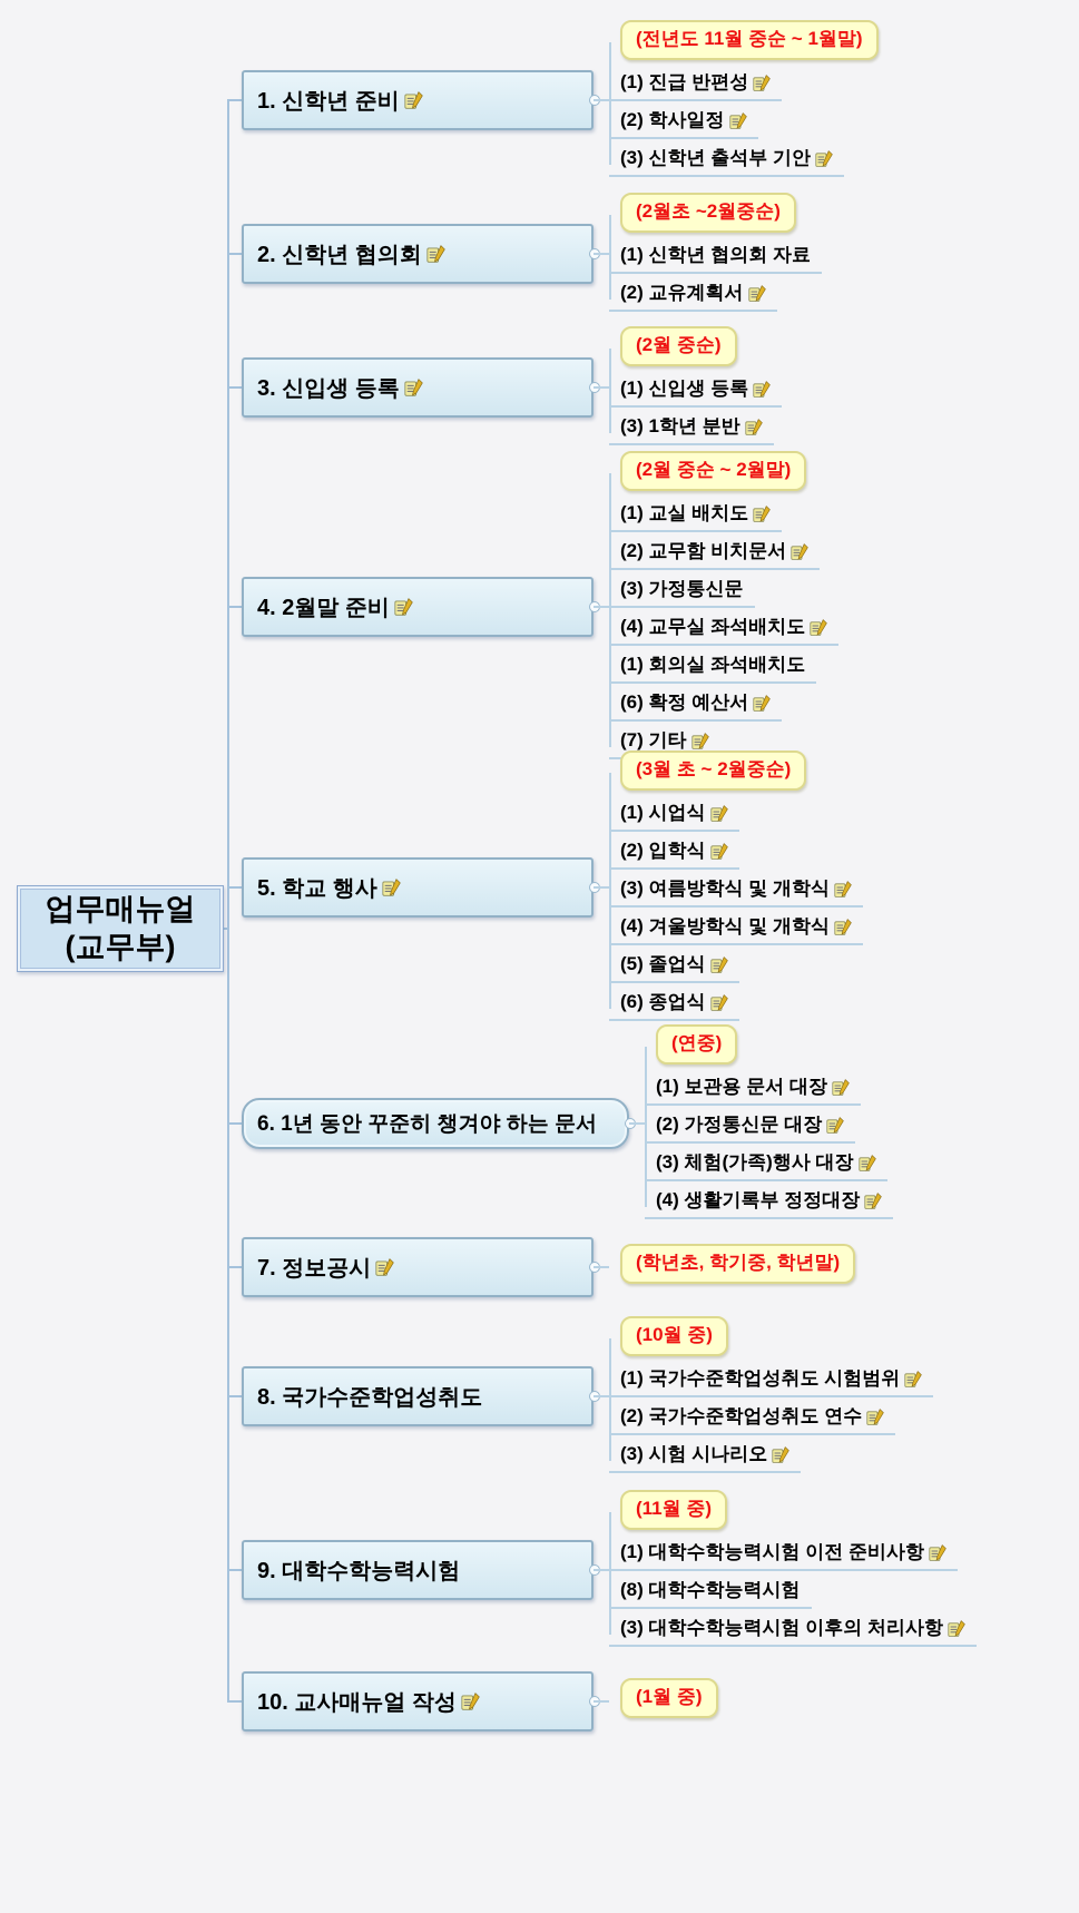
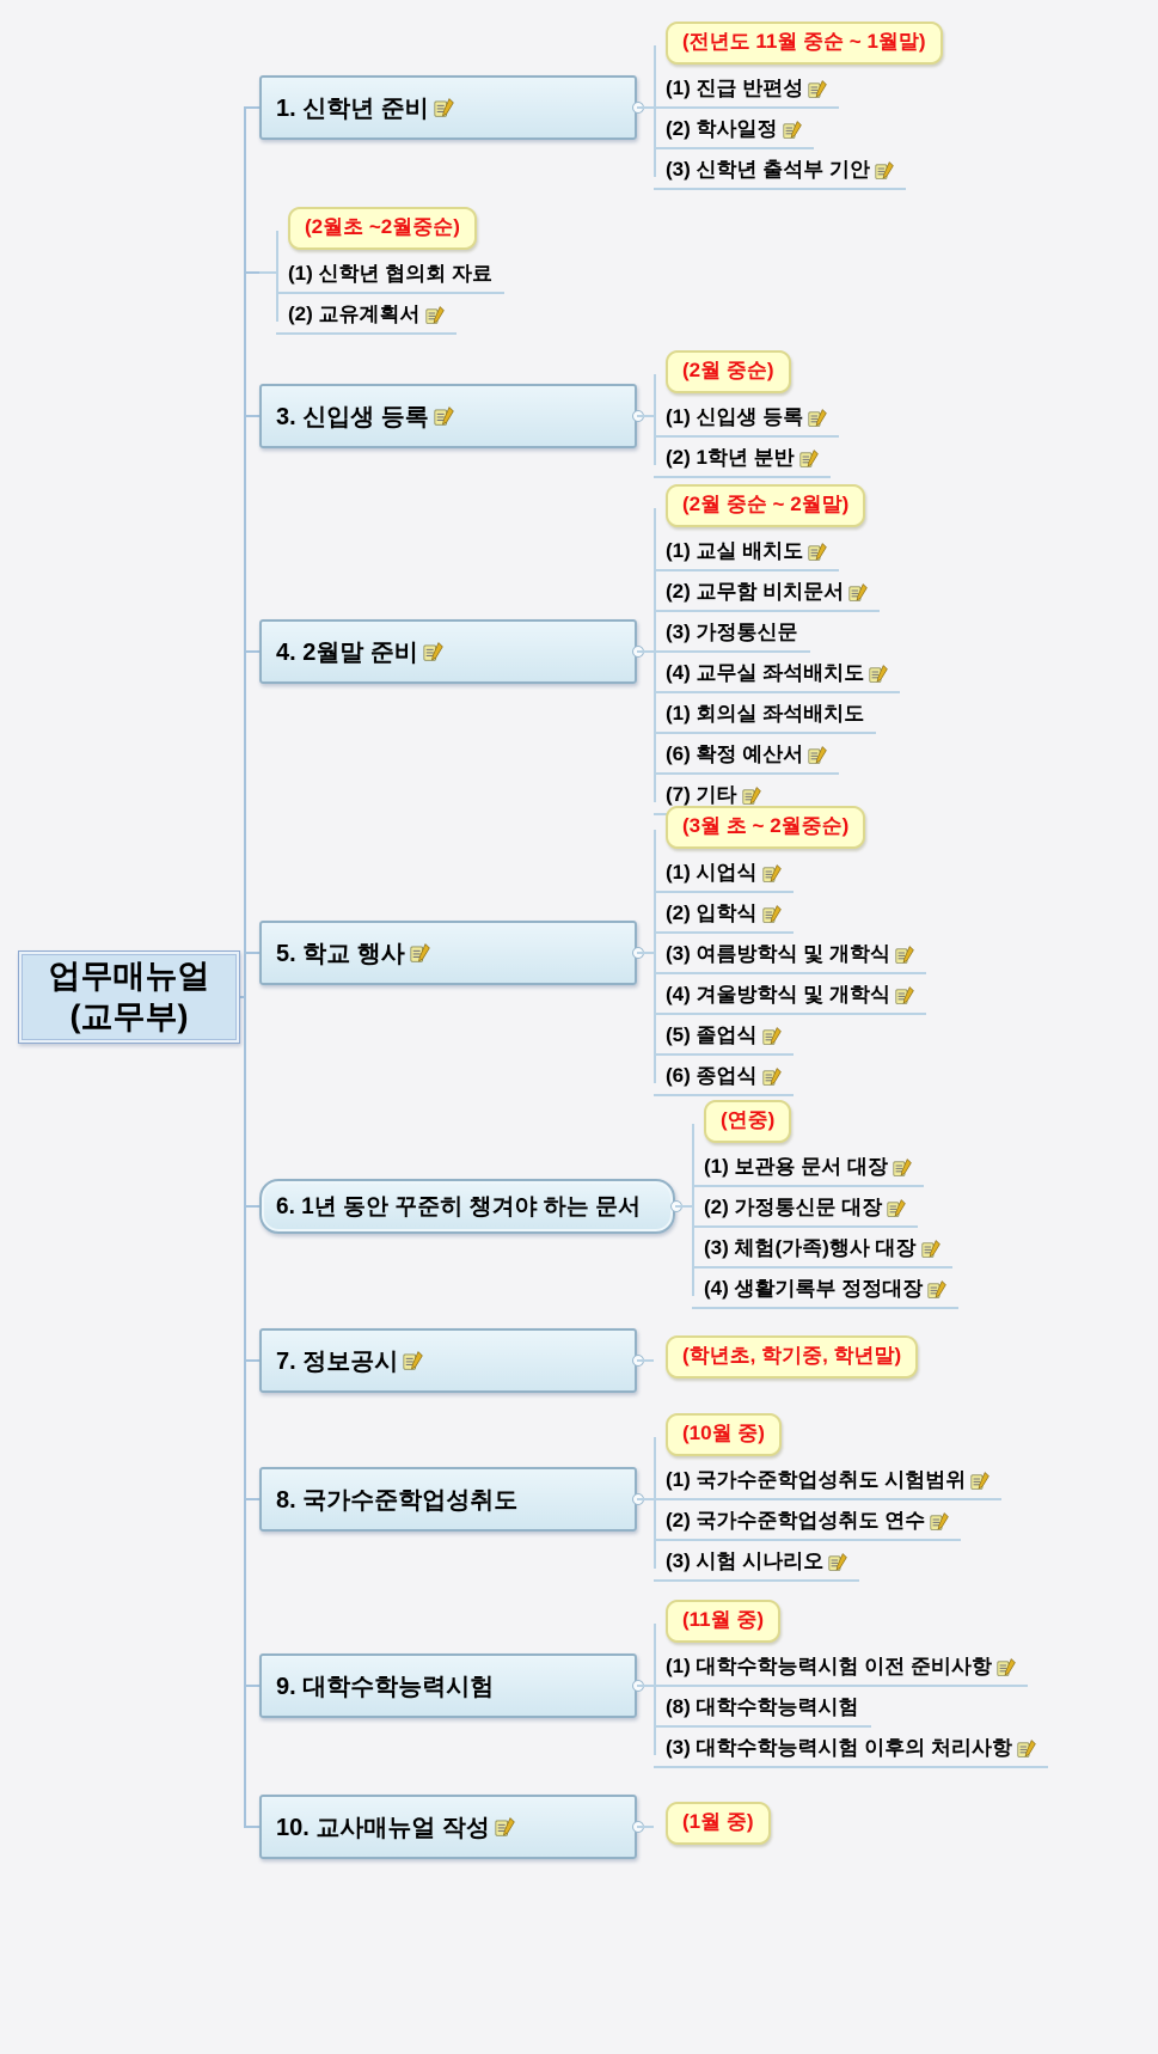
  업무매뉴얼
  (교무부)
  1. 신학년 준비
  (전년도 11월 중순 ~ 1월말)
  (1) 진급 반편성
  (2) 학사일정
  (3) 신학년 출석부 기안
- 2. 신학년 협의회
  (2월초 ~2월중순)
  (1) 신학년 협의회 자료
  (2) 교유계획서
  3. 신입생 등록
  (2월 중순)
  (1) 신입생 등록
- (3) 1학년 분반
+ (2) 1학년 분반
  4. 2월말 준비
  (2월 중순 ~ 2월말)
  (1) 교실 배치도
  (2) 교무함 비치문서
  (3) 가정통신문
  (4) 교무실 좌석배치도
  (1) 회의실 좌석배치도
  (6) 확정 예산서
  (7) 기타
  5. 학교 행사
  (3월 초 ~ 2월중순)
  (1) 시업식
  (2) 입학식
  (3) 여름방학식 및 개학식
  (4) 겨울방학식 및 개학식
  (5) 졸업식
  (6) 종업식
  6. 1년 동안 꾸준히 챙겨야 하는 문서
  (연중)
  (1) 보관용 문서 대장
  (2) 가정통신문 대장
  (3) 체험(가족)행사 대장
  (4) 생활기록부 정정대장
  7. 정보공시
  (학년초, 학기중, 학년말)
  8. 국가수준학업성취도
  (10월 중)
  (1) 국가수준학업성취도 시험범위
  (2) 국가수준학업성취도 연수
  (3) 시험 시나리오
  9. 대학수학능력시험
  (11월 중)
  (1) 대학수학능력시험 이전 준비사항
  (8) 대학수학능력시험
  (3) 대학수학능력시험 이후의 처리사항
  10. 교사매뉴얼 작성
  (1월 중)
